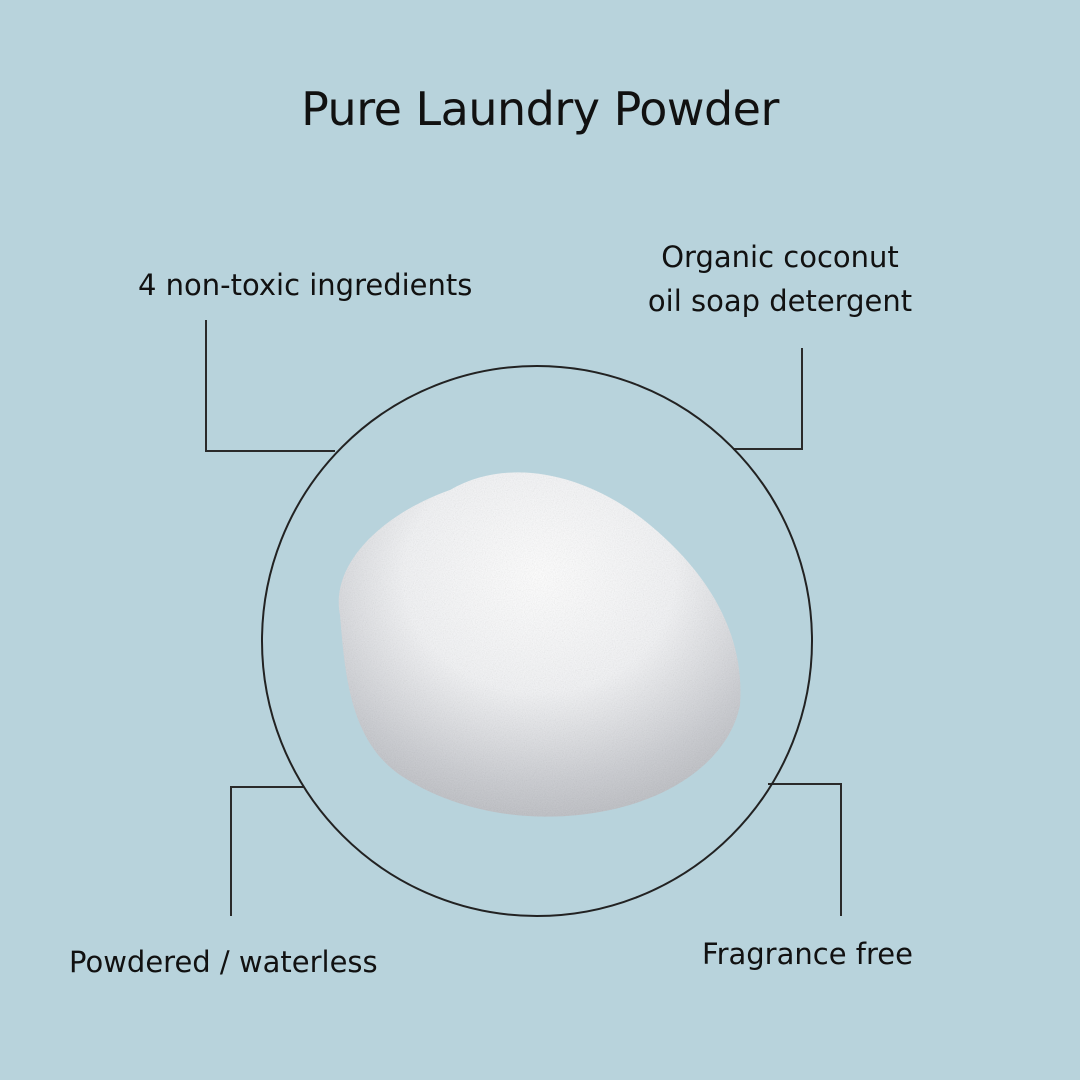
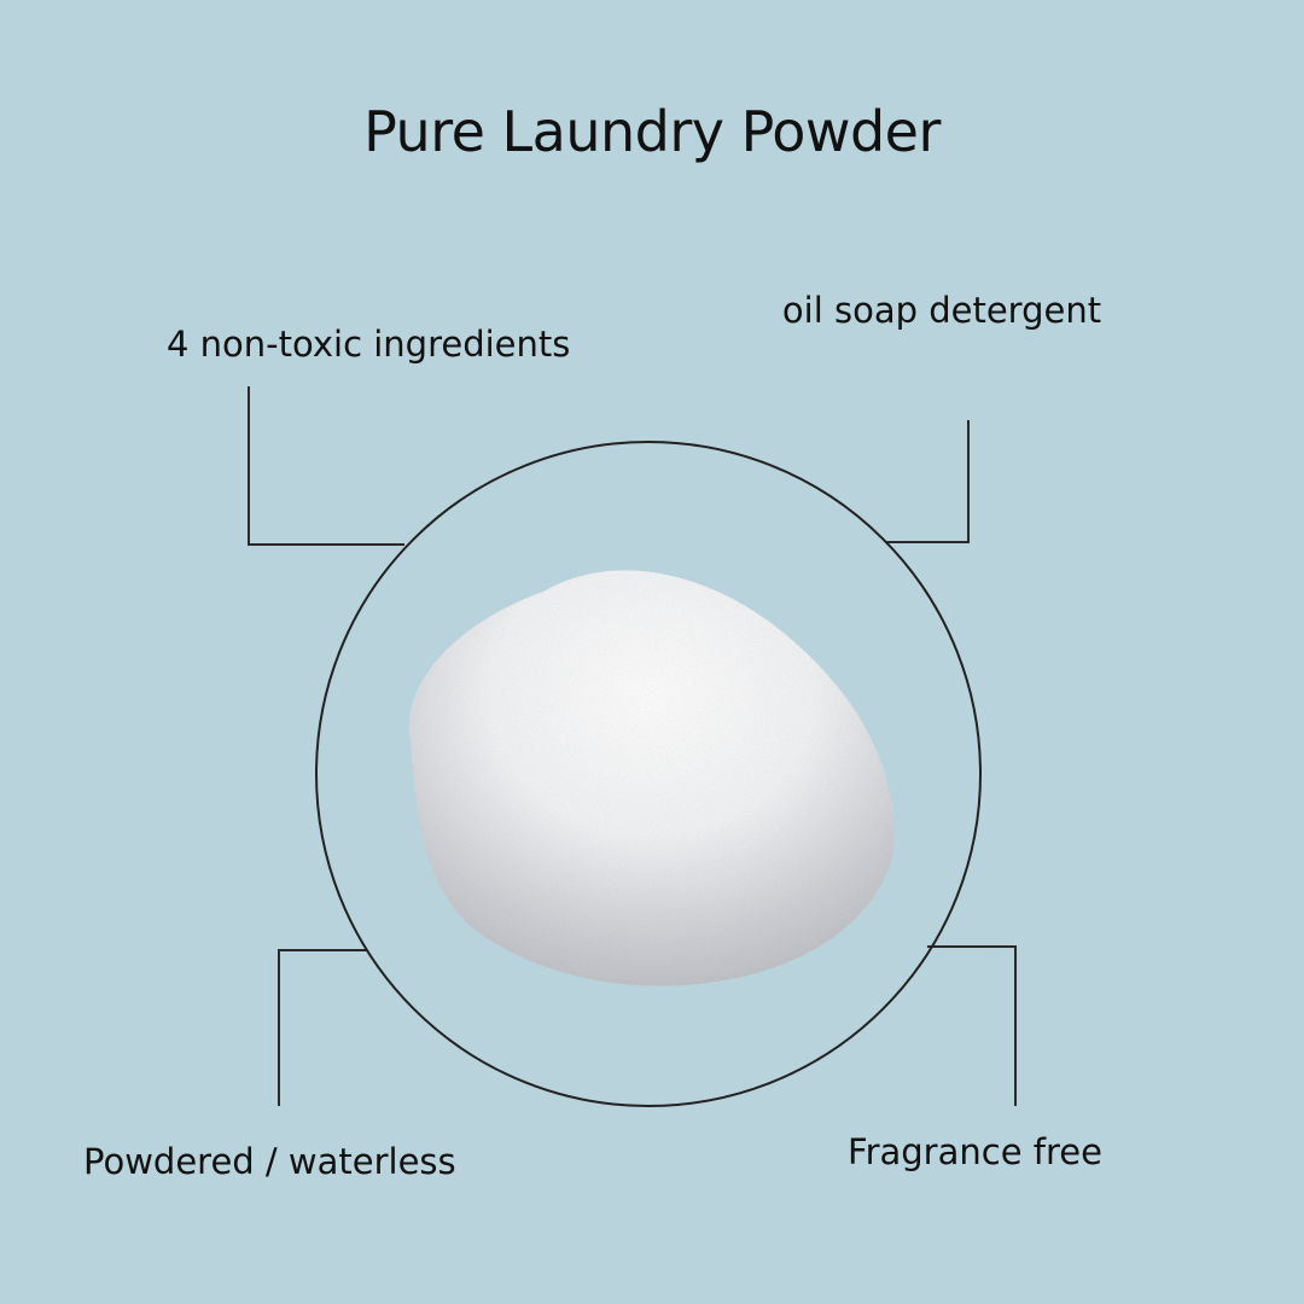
  Pure Laundry Powder
  4 non-toxic ingredients
- Organic coconut
  oil soap detergent
  Powdered / waterless
  Fragrance free
